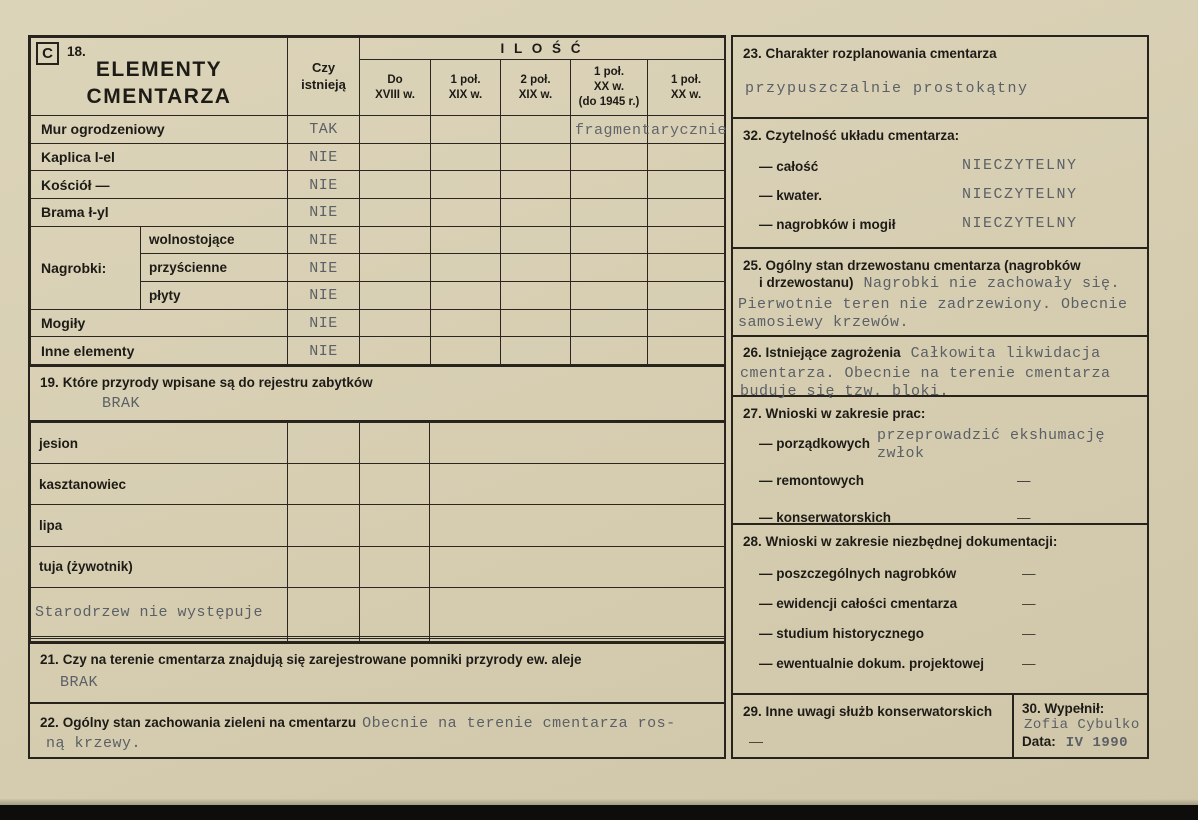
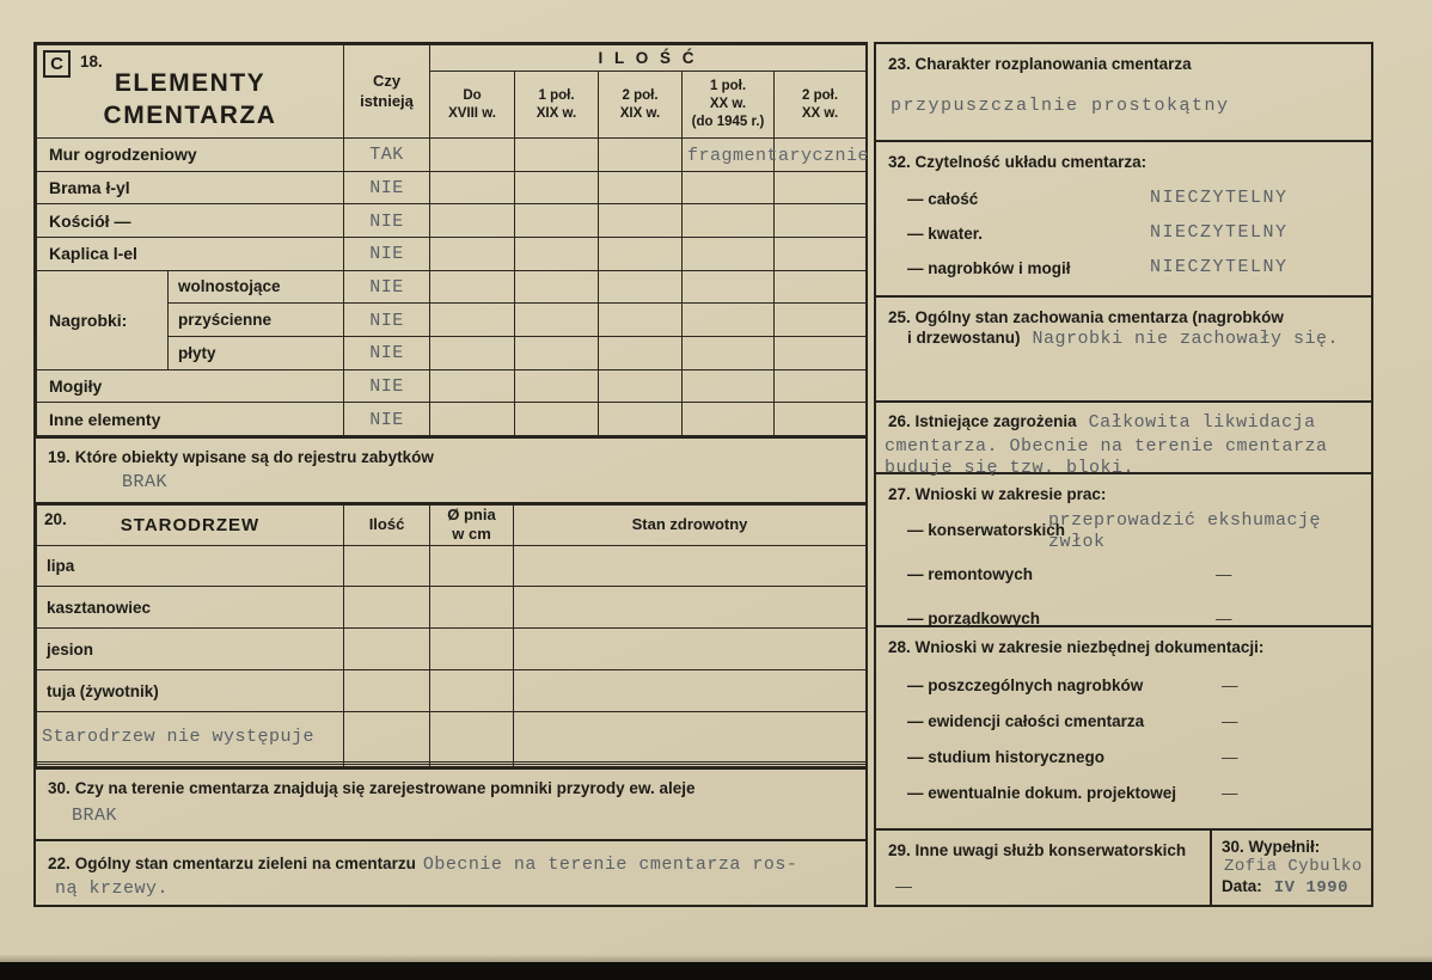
  C 18. ELEMENTY CMENTARZA	Czy istnieją	I L O Ś Ć
- Do XVIII w.	1 poł. XIX w.	2 poł. XIX w.	1 poł. XX w. (do 1945 r.)	1 poł. XX w.
+ Do XVIII w.	1 poł. XIX w.	2 poł. XIX w.	1 poł. XX w. (do 1945 r.)	2 poł. XX w.
  Mur ogrodzeniowy	TAK				fragmentarycznie
- Kaplica l-el	NIE
+ Brama ł-yl	NIE
  Kościół —	NIE
- Brama ł-yl	NIE
+ Kaplica l-el	NIE
  Nagrobki:	wolnostojące	NIE
  przyścienne	NIE
  płyty	NIE
  Mogiły	NIE
  Inne elementy	NIE
- 19. Które przyrody wpisane są do rejestru zabytków
+ 19. Które obiekty wpisane są do rejestru zabytków
  BRAK
+ 20. STARODRZEW	Ilość	Ø pnia w cm	Stan zdrowotny
- jesion
+ lipa
  kasztanowiec
- lipa
+ jesion
  tuja (żywotnik)
  Starodrzew nie występuje
- 21. Czy na terenie cmentarza znajdują się zarejestrowane pomniki przyrody ew. aleje
+ 30. Czy na terenie cmentarza znajdują się zarejestrowane pomniki przyrody ew. aleje
  BRAK
- 22. Ogólny stan zachowania zieleni na cmentarzu Obecnie na terenie cmentarza ros-
+ 22. Ogólny stan cmentarzu zieleni na cmentarzu Obecnie na terenie cmentarza ros-
  ną krzewy.
  23. Charakter rozplanowania cmentarza
  przypuszczalnie prostokątny
  32. Czytelność układu cmentarza:
  — całość
  NIECZYTELNY
  — kwater.
  NIECZYTELNY
  — nagrobków i mogił
  NIECZYTELNY
- 25. Ogólny stan drzewostanu cmentarza (nagrobków
+ 25. Ogólny stan zachowania cmentarza (nagrobków
  i drzewostanu) Nagrobki nie zachowały się.
- Pierwotnie teren nie zadrzewiony. Obecnie
- samosiewy krzewów.
  26. Istniejące zagrożenia Całkowita likwidacja
  cmentarza. Obecnie na terenie cmentarza
  buduje się tzw. bloki.
  27. Wnioski w zakresie prac:
- — porządkowych
+ — konserwatorskich
  przeprowadzić ekshumację
  zwłok
  — remontowych
  —
- — konserwatorskich
+ — porządkowych
  —
  28. Wnioski w zakresie niezbędnej dokumentacji:
  — poszczególnych nagrobków
  —
  — ewidencji całości cmentarza
  —
  — studium historycznego
  —
  — ewentualnie dokum. projektowej
  —
  29. Inne uwagi służb konserwatorskich
  —
  30. Wypełnił:
  Zofia Cybulko
  Data: IV 1990
